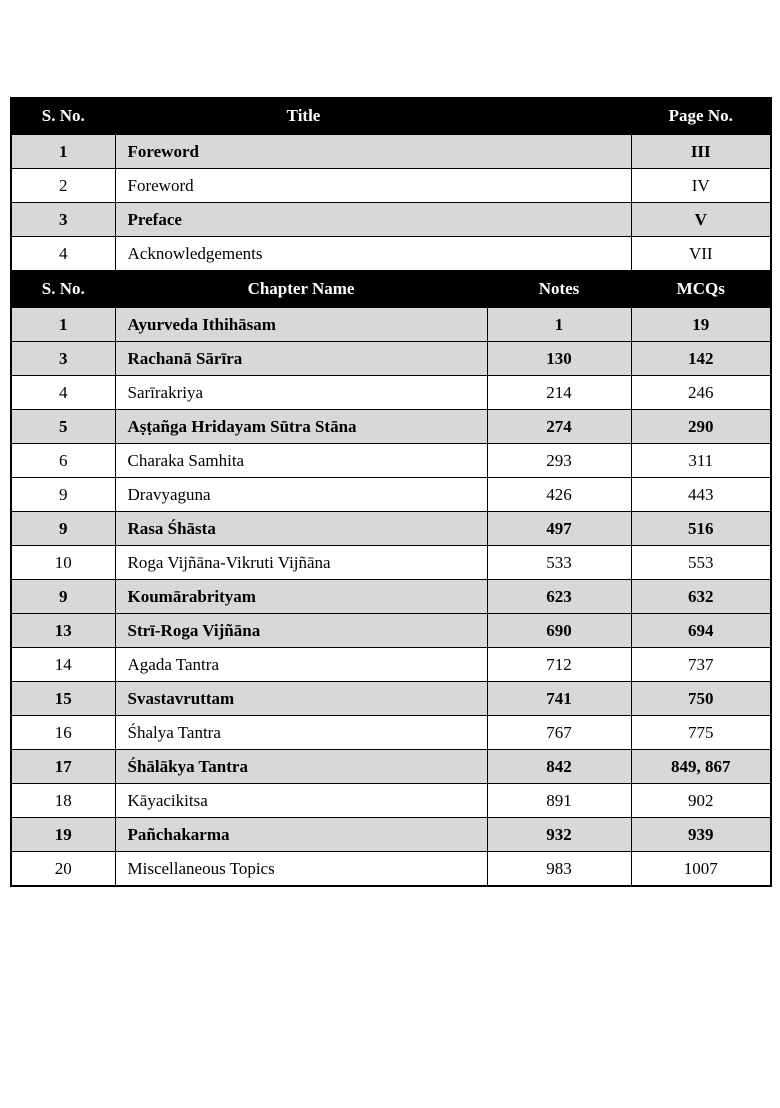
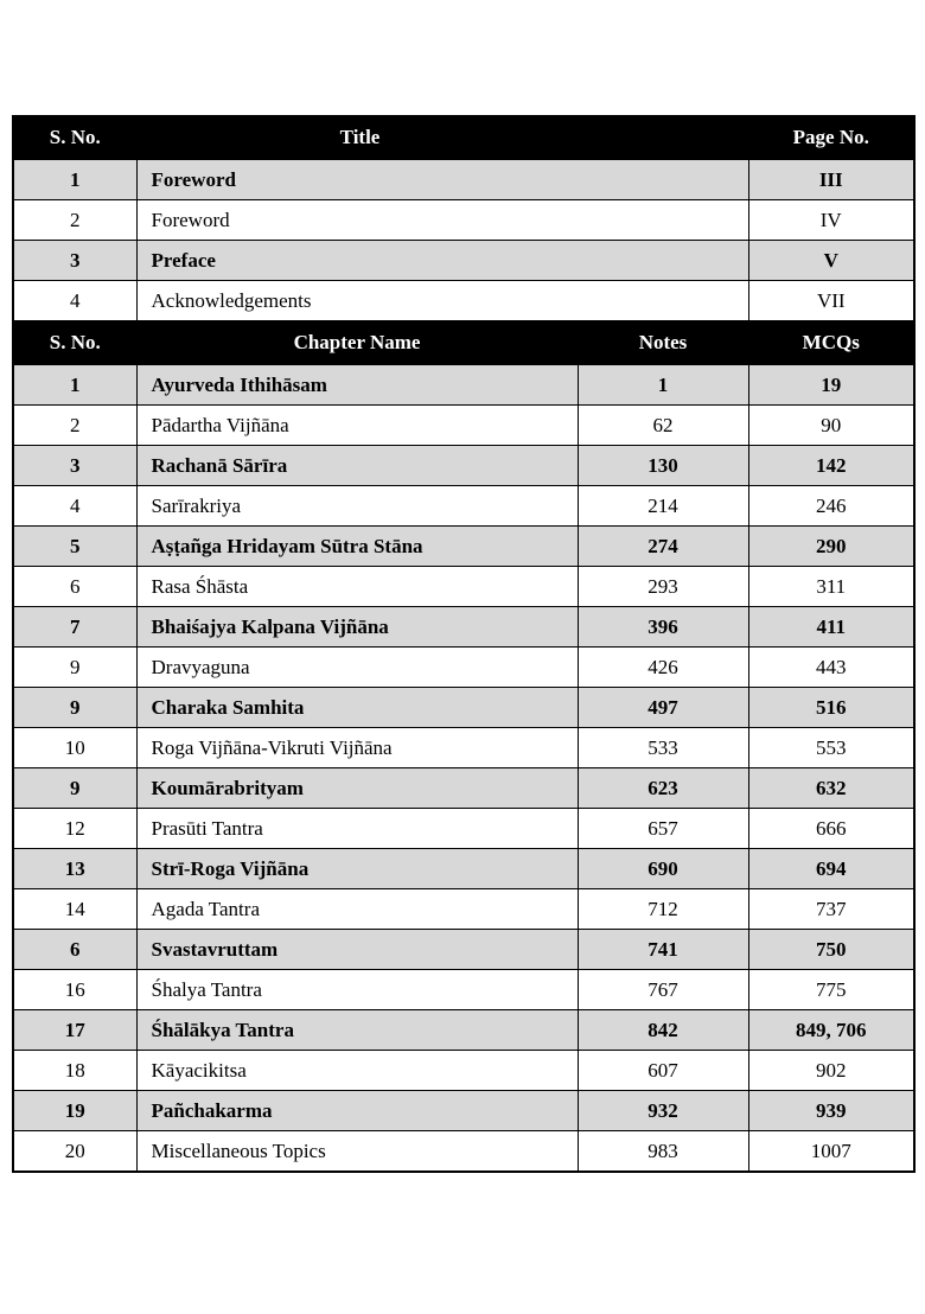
  S. No.	Title	Page No.
  1	Foreword	III
  2	Foreword	IV
  3	Preface	V
  4	Acknowledgements	VII
  S. No.	Chapter Name	Notes	MCQs
  1	Ayurveda Ithihāsam	1	19
+ 2	Pādartha Vijñāna	62	90
  3	Rachanā Sārīra	130	142
  4	Sarīrakriya	214	246
  5	Aṣṭañga Hridayam Sūtra Stāna	274	290
- 6	Charaka Samhita	293	311
+ 6	Rasa Śhāsta	293	311
+ 7	Bhaiśajya Kalpana Vijñāna	396	411
  9	Dravyaguna	426	443
- 9	Rasa Śhāsta	497	516
+ 9	Charaka Samhita	497	516
  10	Roga Vijñāna-Vikruti Vijñāna	533	553
  9	Koumārabrityam	623	632
+ 12	Prasūti Tantra	657	666
  13	Strī-Roga Vijñāna	690	694
  14	Agada Tantra	712	737
- 15	Svastavruttam	741	750
+ 6	Svastavruttam	741	750
  16	Śhalya Tantra	767	775
- 17	Śhālākya Tantra	842	849, 867
+ 17	Śhālākya Tantra	842	849, 706
- 18	Kāyacikitsa	891	902
+ 18	Kāyacikitsa	607	902
  19	Pañchakarma	932	939
  20	Miscellaneous Topics	983	1007
